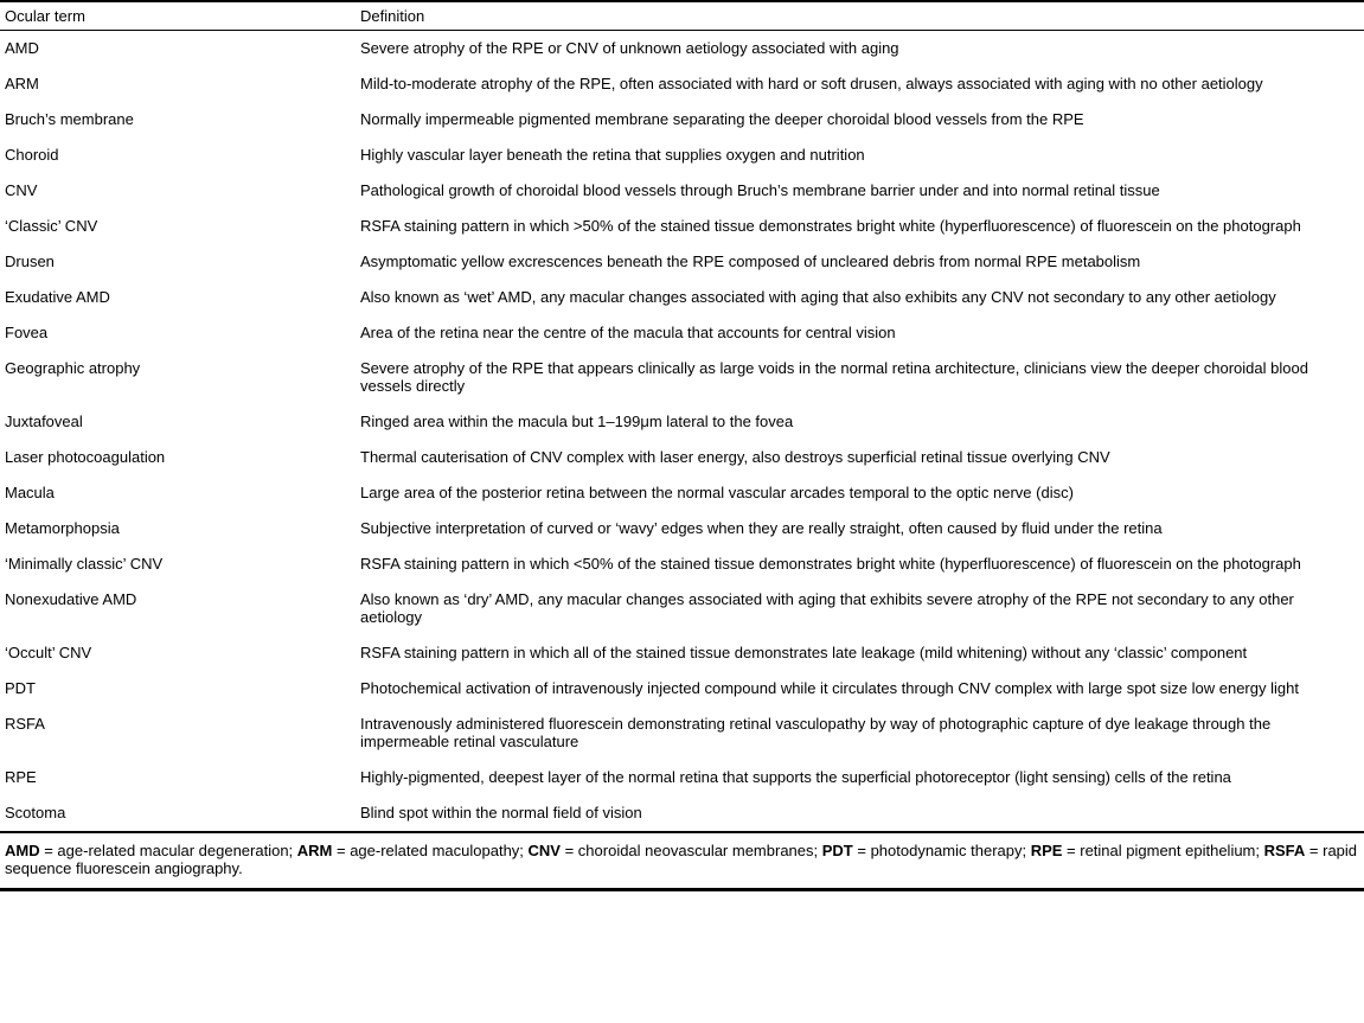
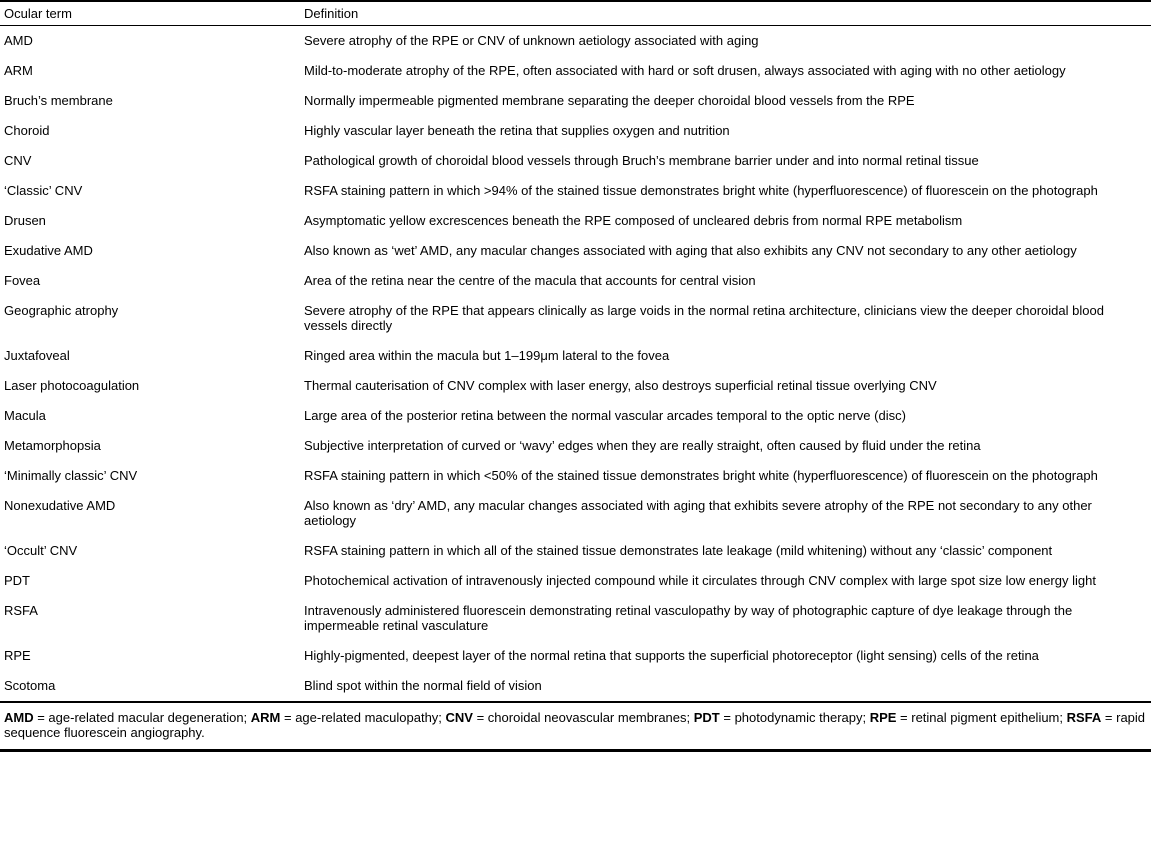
  Ocular term	Definition
  AMD	Severe atrophy of the RPE or CNV of unknown aetiology associated with aging
  ARM	Mild-to-moderate atrophy of the RPE, often associated with hard or soft drusen, always associated with aging with no other aetiology
  Bruch’s membrane	Normally impermeable pigmented membrane separating the deeper choroidal blood vessels from the RPE
  Choroid	Highly vascular layer beneath the retina that supplies oxygen and nutrition
  CNV	Pathological growth of choroidal blood vessels through Bruch’s membrane barrier under and into normal retinal tissue
- ‘Classic’ CNV	RSFA staining pattern in which >50% of the stained tissue demonstrates bright white (hyperfluorescence) of fluorescein on the photograph
+ ‘Classic’ CNV	RSFA staining pattern in which >94% of the stained tissue demonstrates bright white (hyperfluorescence) of fluorescein on the photograph
  Drusen	Asymptomatic yellow excrescences beneath the RPE composed of uncleared debris from normal RPE metabolism
  Exudative AMD	Also known as ‘wet’ AMD, any macular changes associated with aging that also exhibits any CNV not secondary to any other aetiology
  Fovea	Area of the retina near the centre of the macula that accounts for central vision
  Geographic atrophy	Severe atrophy of the RPE that appears clinically as large voids in the normal retina architecture, clinicians view the deeper choroidal blood vessels directly
  Juxtafoveal	Ringed area within the macula but 1–199μm lateral to the fovea
  Laser photocoagulation	Thermal cauterisation of CNV complex with laser energy, also destroys superficial retinal tissue overlying CNV
  Macula	Large area of the posterior retina between the normal vascular arcades temporal to the optic nerve (disc)
  Metamorphopsia	Subjective interpretation of curved or ‘wavy’ edges when they are really straight, often caused by fluid under the retina
  ‘Minimally classic’ CNV	RSFA staining pattern in which <50% of the stained tissue demonstrates bright white (hyperfluorescence) of fluorescein on the photograph
  Nonexudative AMD	Also known as ‘dry’ AMD, any macular changes associated with aging that exhibits severe atrophy of the RPE not secondary to any other aetiology
  ‘Occult’ CNV	RSFA staining pattern in which all of the stained tissue demonstrates late leakage (mild whitening) without any ‘classic’ component
  PDT	Photochemical activation of intravenously injected compound while it circulates through CNV complex with large spot size low energy light
  RSFA	Intravenously administered fluorescein demonstrating retinal vasculopathy by way of photographic capture of dye leakage through the impermeable retinal vasculature
  RPE	Highly-pigmented, deepest layer of the normal retina that supports the superficial photoreceptor (light sensing) cells of the retina
  Scotoma	Blind spot within the normal field of vision
  AMD = age-related macular degeneration; ARM = age-related maculopathy; CNV = choroidal neovascular membranes; PDT = photodynamic therapy; RPE = retinal pigment epithelium; RSFA = rapid sequence fluorescein angiography.
